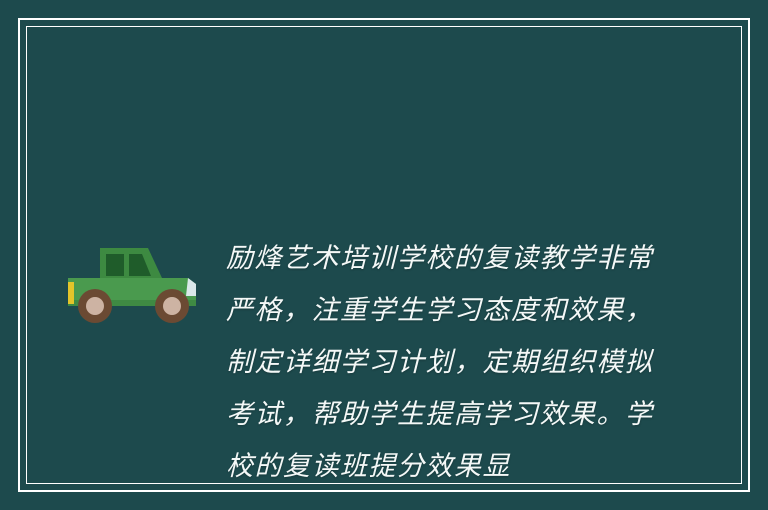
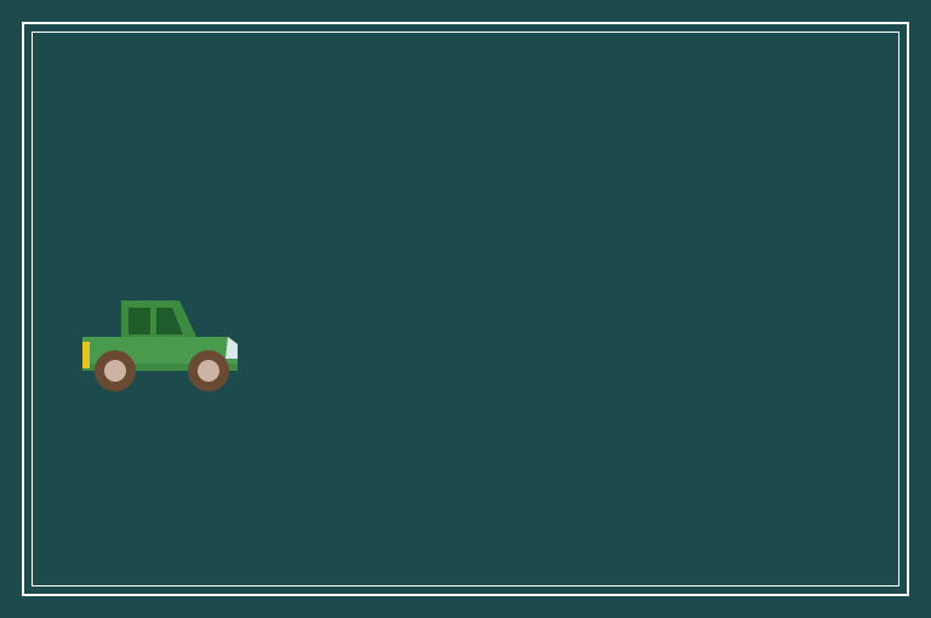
- 励烽艺术培训学校的复读教学非常严格，注重学生学习态度和效果，制定详细学习计划，定期组织模拟考试，帮助学生提高学习效果。学校的复读班提分效果显
